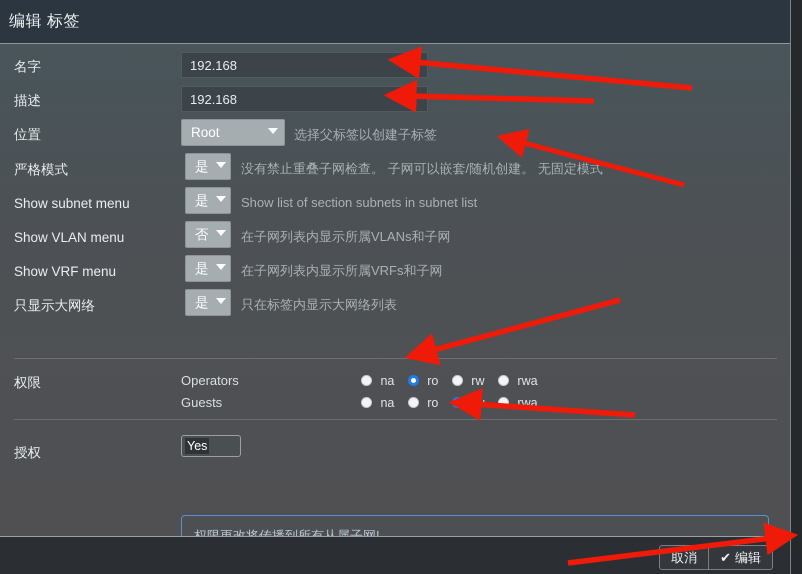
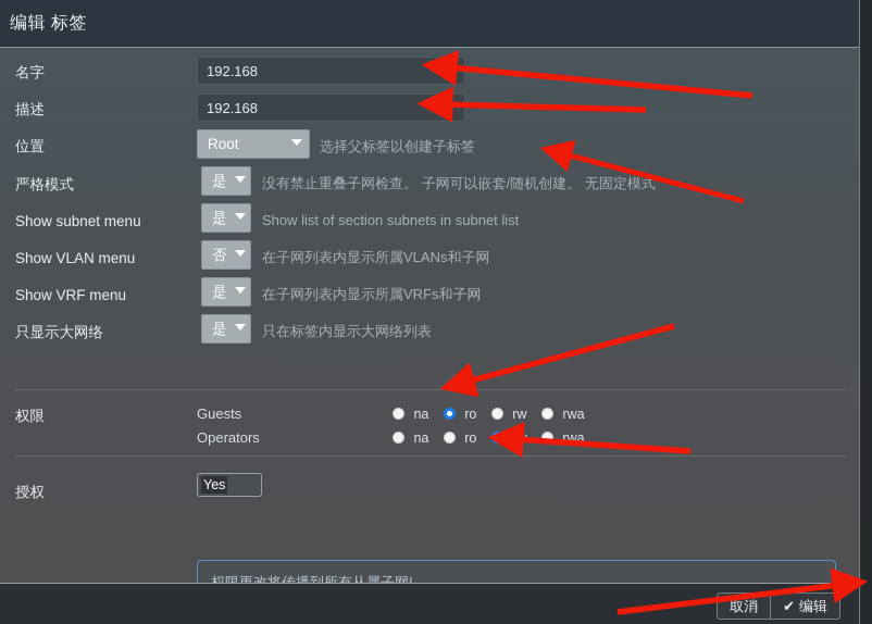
  编辑 标签
  名字
  192.168
  描述
  192.168
  位置
  Root
  选择父标签以创建子标签
  严格模式
  是
  没有禁止重叠子网检查。 子网可以嵌套/随机创建。 无固定模式
  Show subnet menu
  是
  Show list of section subnets in subnet list
  Show VLAN menu
  否
  在子网列表内显示所属VLANs和子网
  Show VRF menu
  是
  在子网列表内显示所属VRFs和子网
  只显示大网络
  是
  只在标签内显示大网络列表
  权限
- Operators
+ Guests
  na ro rw rwa
- Guests
+ Operators
  na ro rwa
  授权
  Yes
  取消
  ✔ 编辑
